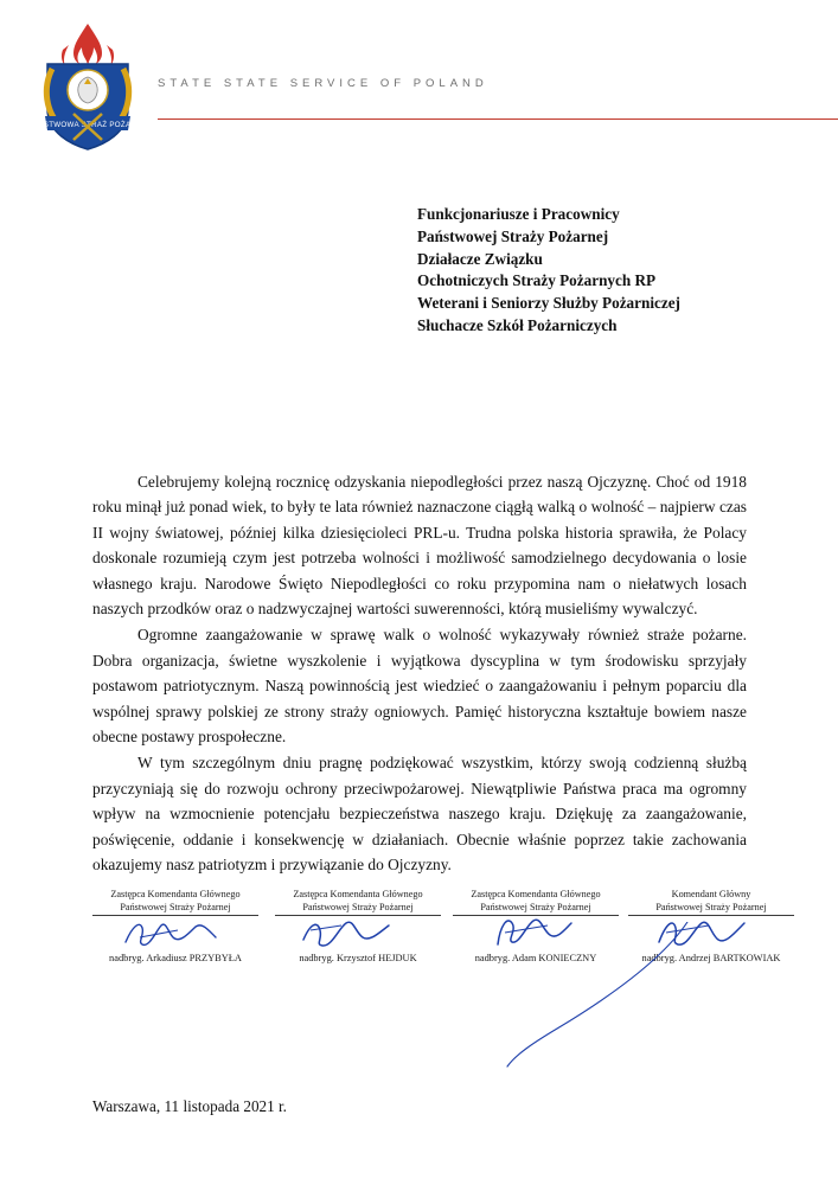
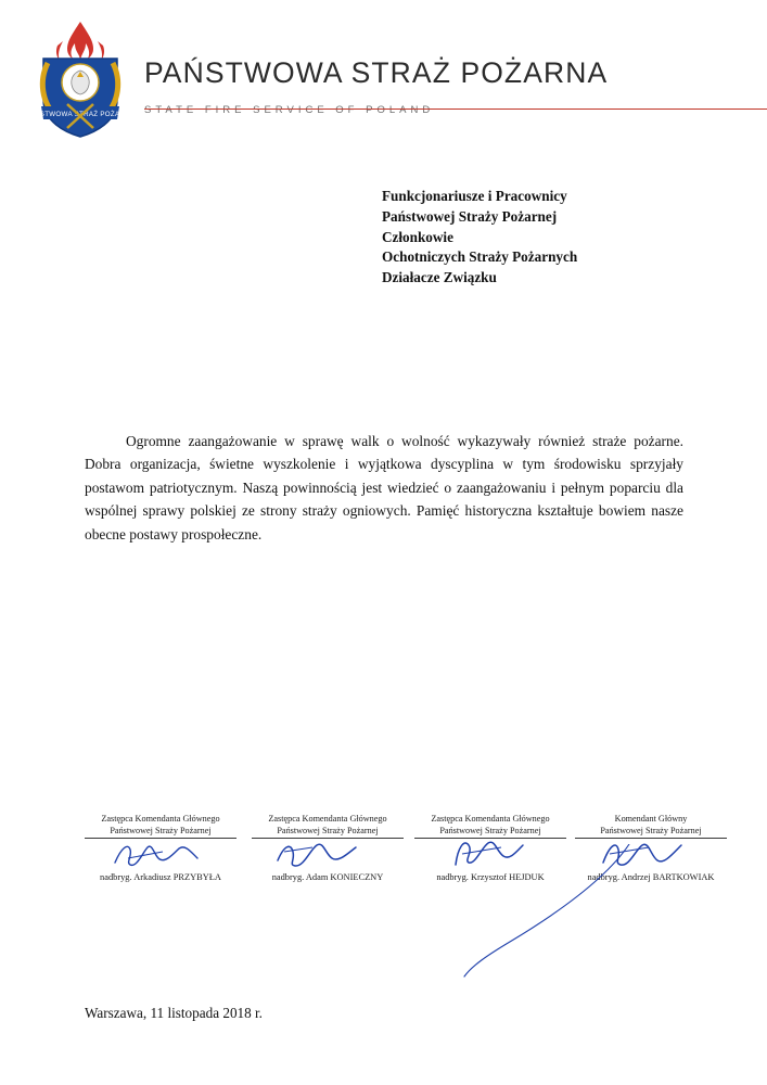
+ PAŃSTWOWA STRAŻ POŻARNA
- STATE STATE SERVICE OF POLAND
+ STATE FIRE SERVICE OF POLAND
  Funkcjonariusze i Pracownicy
  Państwowej Straży Pożarnej
+ Członkowie
+ Ochotniczych Straży Pożarnych
  Działacze Związku
- Ochotniczych Straży Pożarnych RP
- Weterani i Seniorzy Służby Pożarniczej
- Słuchacze Szkół Pożarniczych
- Celebrujemy kolejną rocznicę odzyskania niepodległości przez naszą Ojczyznę. Choć od 1918 roku minął już ponad wiek, to były te lata również naznaczone ciągłą walką o wolność – najpierw czas II wojny światowej, później kilka dziesięcioleci PRL-u. Trudna polska historia sprawiła, że Polacy doskonale rozumieją czym jest potrzeba wolności i możliwość samodzielnego decydowania o losie własnego kraju. Narodowe Święto Niepodległości co roku przypomina nam o niełatwych losach naszych przodków oraz o nadzwyczajnej wartości suwerenności, którą musieliśmy wywalczyć.
  Ogromne zaangażowanie w sprawę walk o wolność wykazywały również straże pożarne. Dobra organizacja, świetne wyszkolenie i wyjątkowa dyscyplina w tym środowisku sprzyjały postawom patriotycznym. Naszą powinnością jest wiedzieć o zaangażowaniu i pełnym poparciu dla wspólnej sprawy polskiej ze strony straży ogniowych. Pamięć historyczna kształtuje bowiem nasze obecne postawy prospołeczne.
- W tym szczególnym dniu pragnę podziękować wszystkim, którzy swoją codzienną służbą przyczyniają się do rozwoju ochrony przeciwpożarowej. Niewątpliwie Państwa praca ma ogromny wpływ na wzmocnienie potencjału bezpieczeństwa naszego kraju. Dziękuję za zaangażowanie, poświęcenie, oddanie i konsekwencję w działaniach. Obecnie właśnie poprzez takie zachowania okazujemy nasz patriotyzm i przywiązanie do Ojczyzny.
  Zastępca Komendanta Głównego
  Państwowej Straży Pożarnej
  nadbryg. Arkadiusz PRZYBYŁA
  Zastępca Komendanta Głównego
  Państwowej Straży Pożarnej
- nadbryg. Krzysztof HEJDUK
+ nadbryg. Adam KONIECZNY
  Zastępca Komendanta Głównego
  Państwowej Straży Pożarnej
- nadbryg. Adam KONIECZNY
+ nadbryg. Krzysztof HEJDUK
  Komendant Główny
  Państwowej Straży Pożarnej
  nadbryg. Andrzej BARTKOWIAK
- Warszawa, 11 listopada 2021 r.
+ Warszawa, 11 listopada 2018 r.
